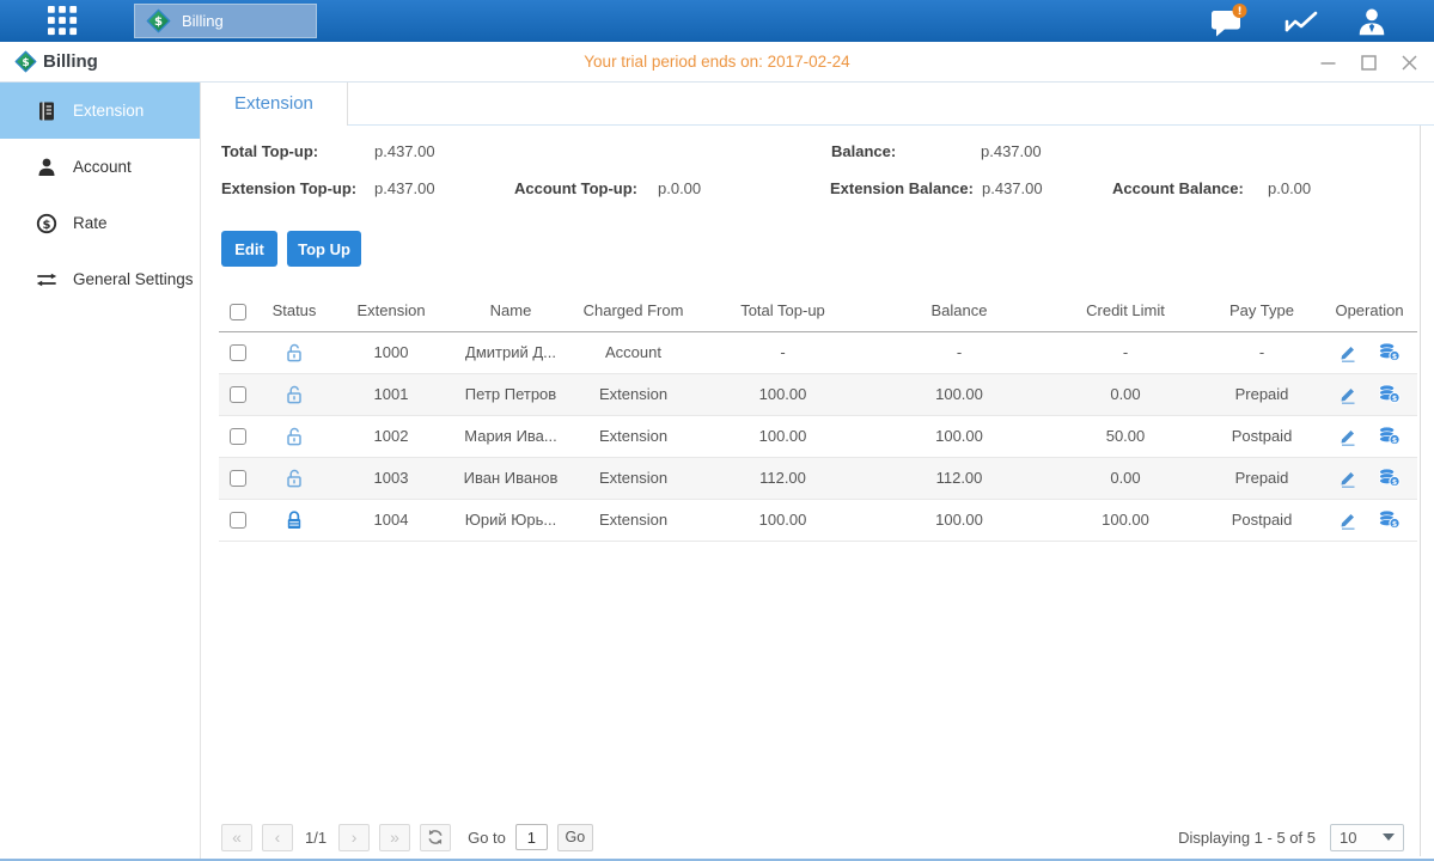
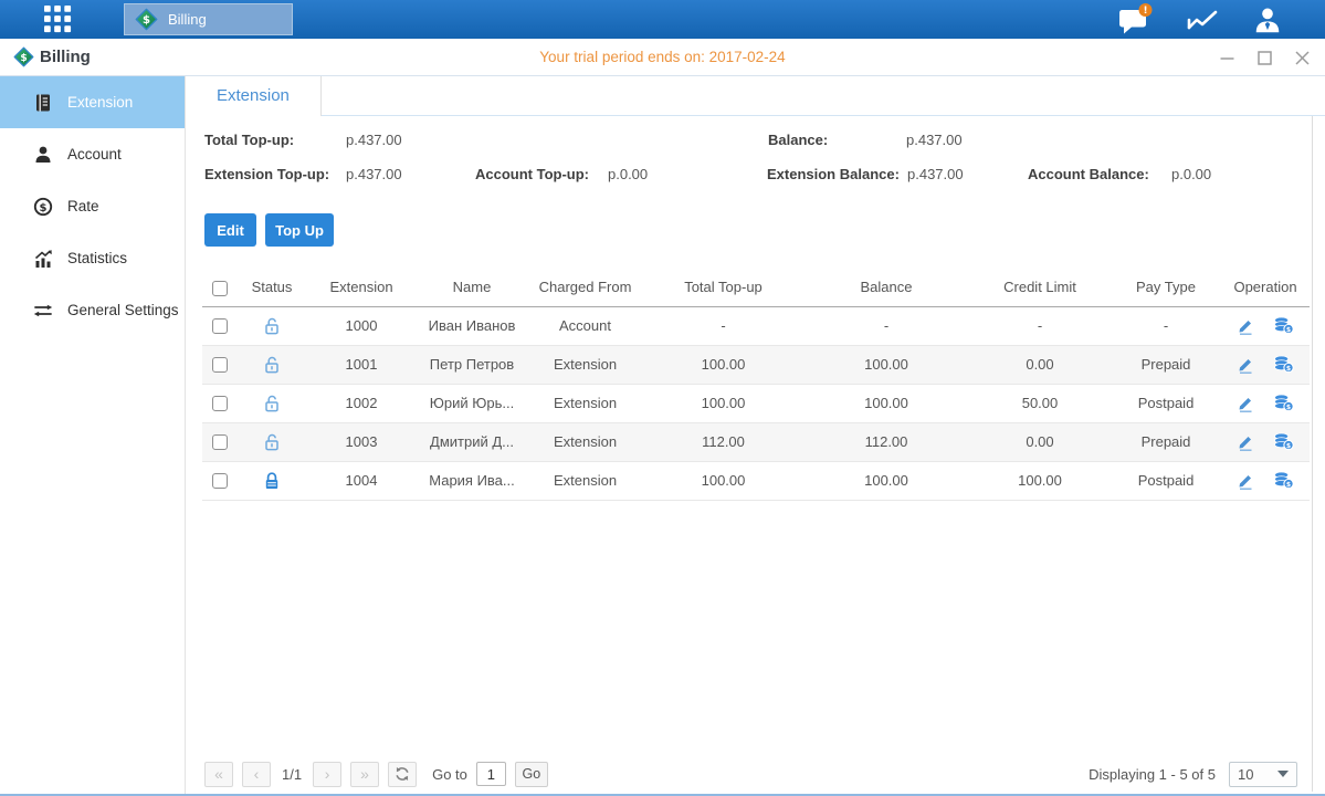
  $
  Billing
  !
  $
  Billing
  Your trial period ends on: 2017-02-24
  Extension
  Account
  $
  Rate
+ Statistics
  General Settings
  Extension
  Total Top-up:
  p.437.00
  Balance:
  p.437.00
  Extension Top-up:
  p.437.00
  Account Top-up:
  p.0.00
  Extension Balance:
  p.437.00
  Account Balance:
  p.0.00
  Edit
  Top Up
  	Status	Extension	Name	Charged From	Total Top-up	Balance	Credit Limit	Pay Type	Operation
- 		1000	Дмитрий Д...	Account	-	-	-	-
+ 		1000	Иван Иванов	Account	-	-	-	-
  		1001	Петр Петров	Extension	100.00	100.00	0.00	Prepaid
- 		1002	Мария Ива...	Extension	100.00	100.00	50.00	Postpaid
+ 		1002	Юрий Юрь...	Extension	100.00	100.00	50.00	Postpaid
- 		1003	Иван Иванов	Extension	112.00	112.00	0.00	Prepaid
+ 		1003	Дмитрий Д...	Extension	112.00	112.00	0.00	Prepaid
- 		1004	Юрий Юрь...	Extension	100.00	100.00	100.00	Postpaid
+ 		1004	Мария Ива...	Extension	100.00	100.00	100.00	Postpaid
  «
  ‹
  1/1
  ›
  »
  Go to
  1
  Go
  Displaying 1 - 5 of 5
  10
